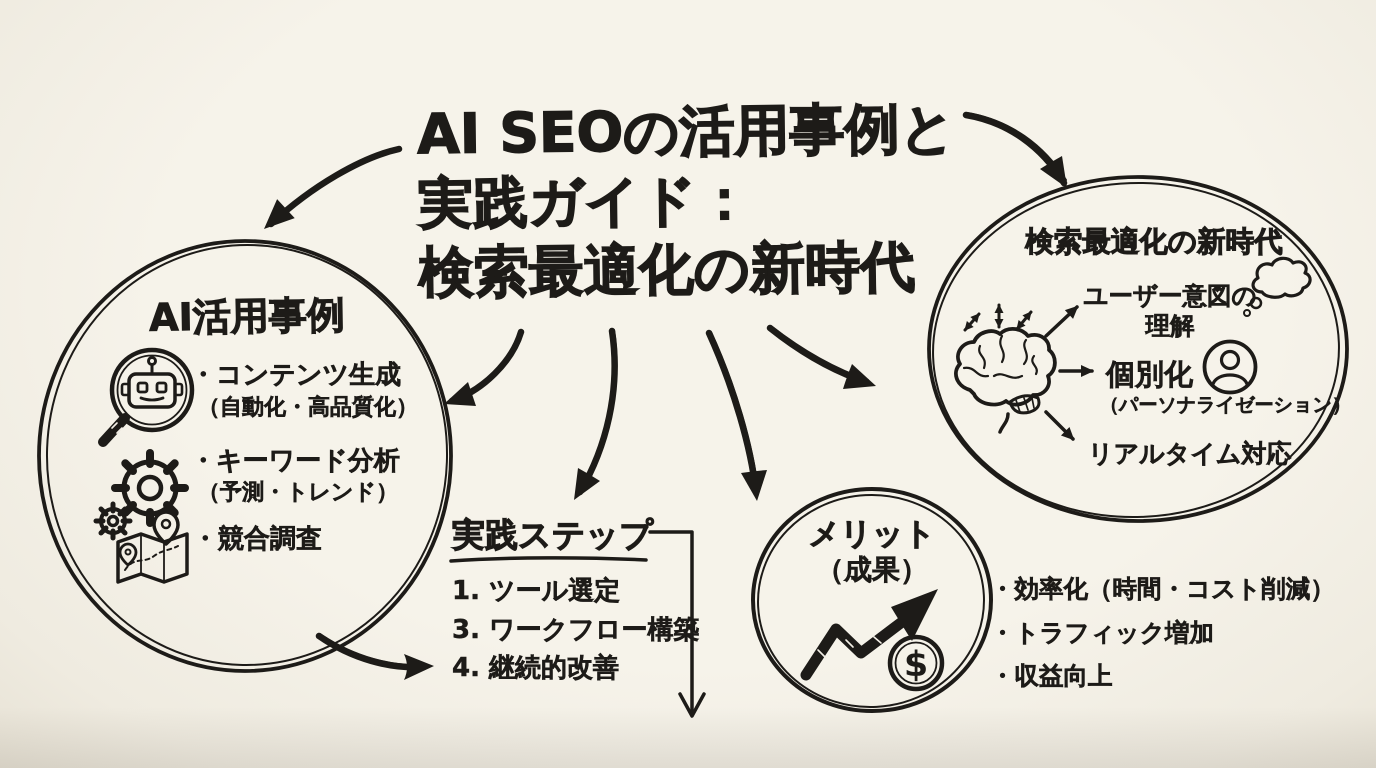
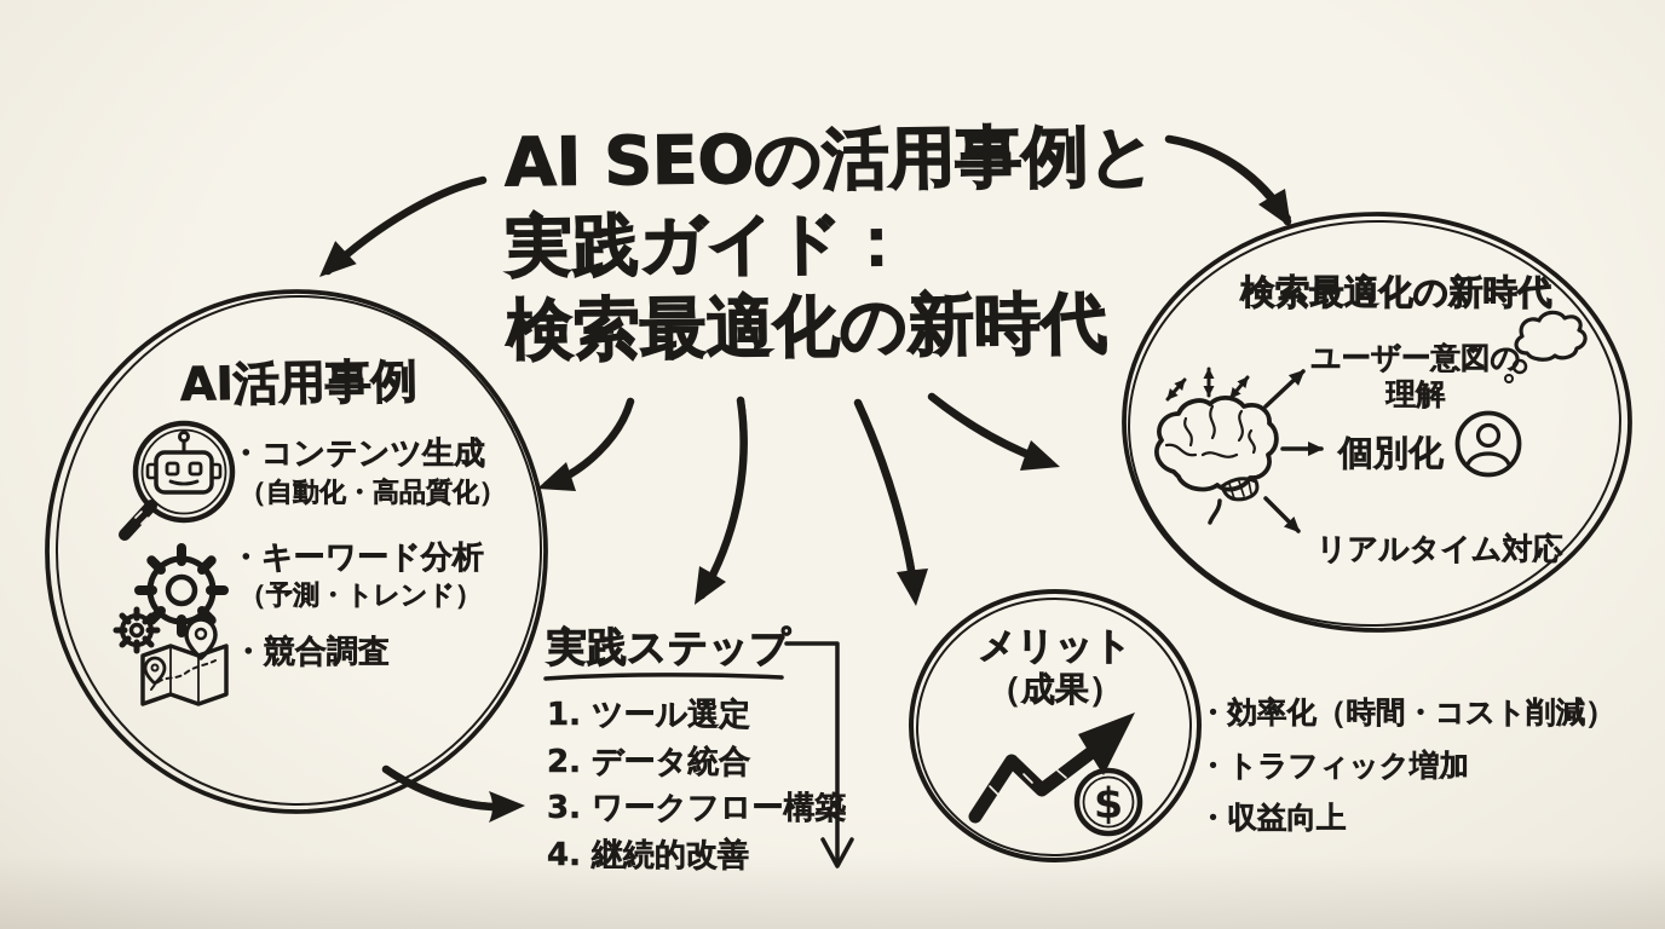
  $
  AI SEOの活用事例と
  実践ガイド：
  検索最適化の新時代
  AI活用事例
  ・コンテンツ生成
  （自動化・高品質化）
  ・キーワード分析
  （予測・トレンド）
  ・競合調査
  実践ステップ
  1. ツール選定
+ 2. データ統合
  3. ワークフロー構築
  4. 継続的改善
  メリット
  （成果）
  ・効率化（時間・コスト削減）
  ・トラフィック増加
  ・収益向上
  検索最適化の新時代
  ユーザー意図の
  理解
  個別化
- （パーソナライゼーション）
  リアルタイム対応
